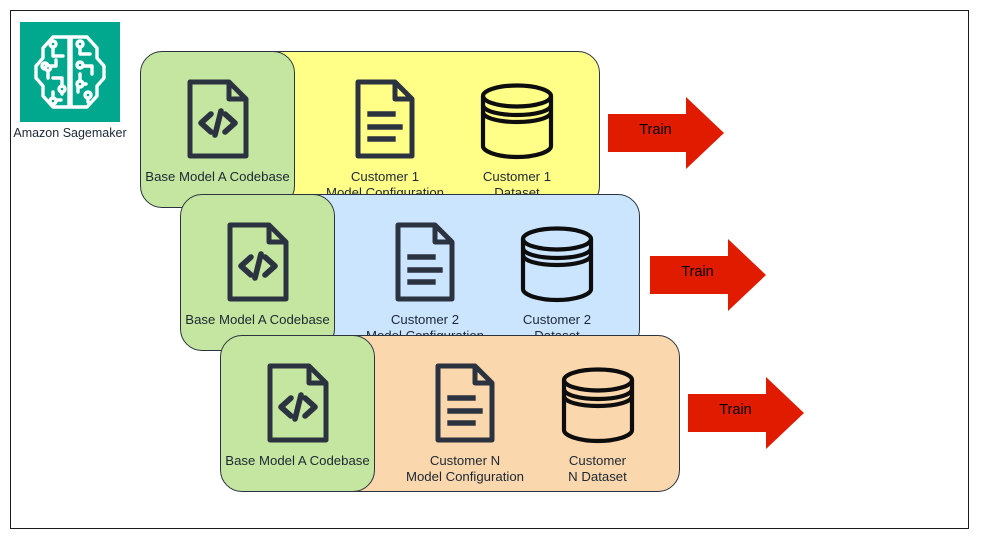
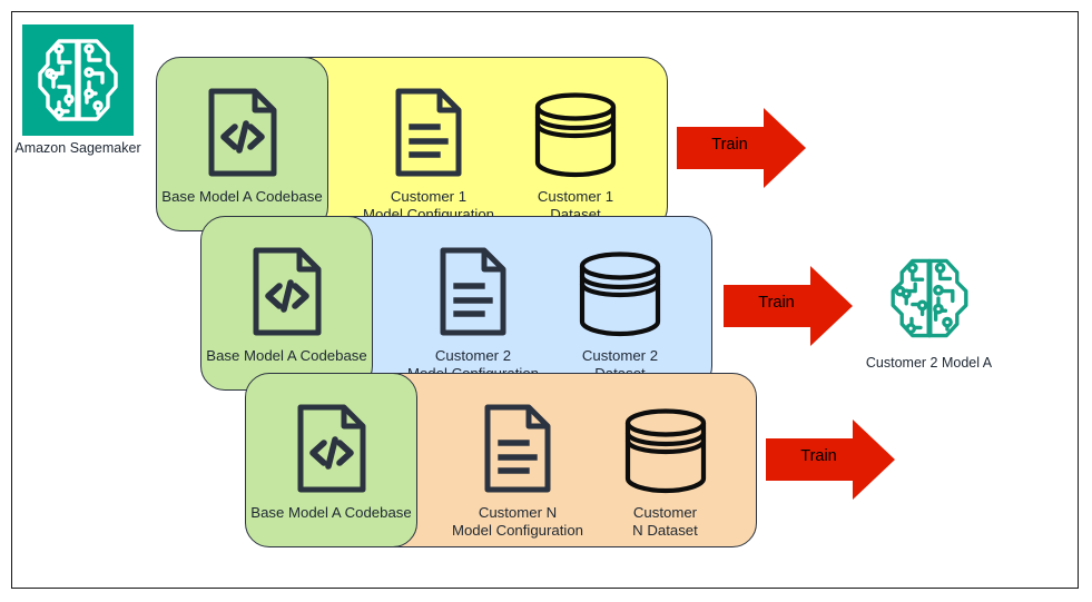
  Amazon Sagemaker
  Base Model A Codebase
  Customer 1
  Model Configuration
  Customer 1
  Dataset
  Train
  Base Model A Codebase
  Customer 2
  Customer 2
  Train
+ Customer 2 Model A
  Base Model A Codebase
  Customer N
  Model Configuration
  Customer
  N Dataset
  Train
